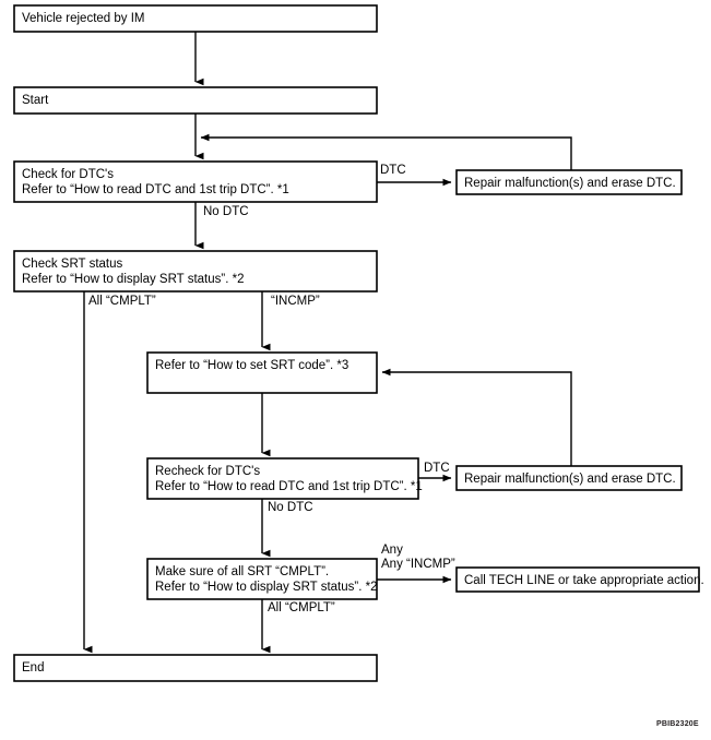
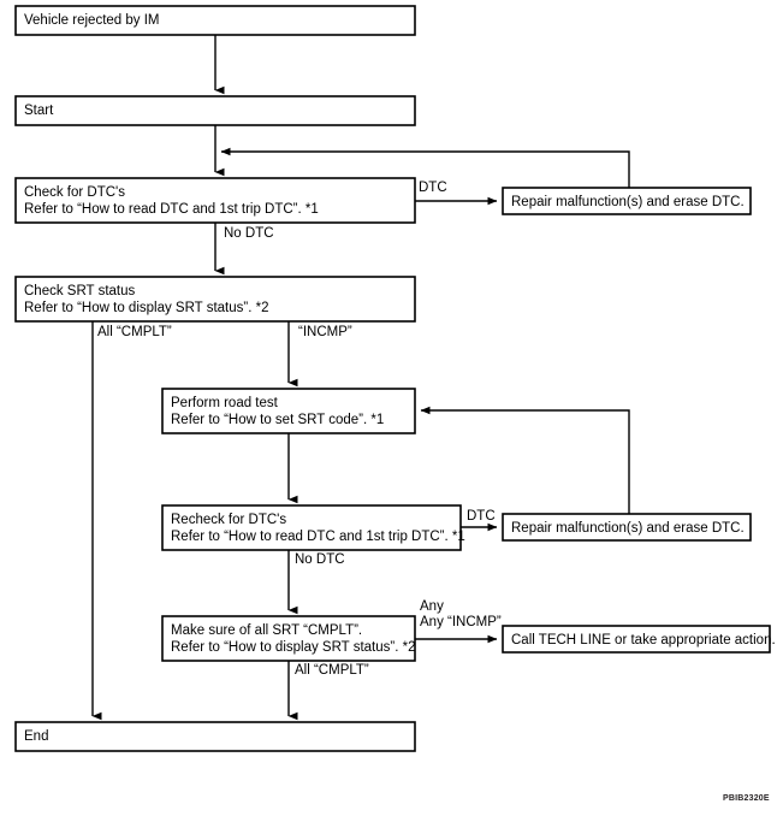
  Vehicle rejected by IM
  Start
  Check for DTC's
  Refer to “How to read DTC and 1st trip DTC”. *1
  Repair malfunction(s) and erase DTC.
  Check SRT status
  Refer to “How to display SRT status”. *2
+ Perform road test
- Refer to “How to set SRT code”. *3
+ Refer to “How to set SRT code”. *1
  Recheck for DTC's
  Refer to “How to read DTC and 1st trip DTC”. *1
  Repair malfunction(s) and erase DTC.
  Make sure of all SRT “CMPLT”.
  Refer to “How to display SRT status”. *2
  Call TECH LINE or take appropriate action.
  End
  DTC
  No DTC
  All “CMPLT”
  “INCMP”
  DTC
  No DTC
  Any
  Any “INCMP”
  All “CMPLT”
